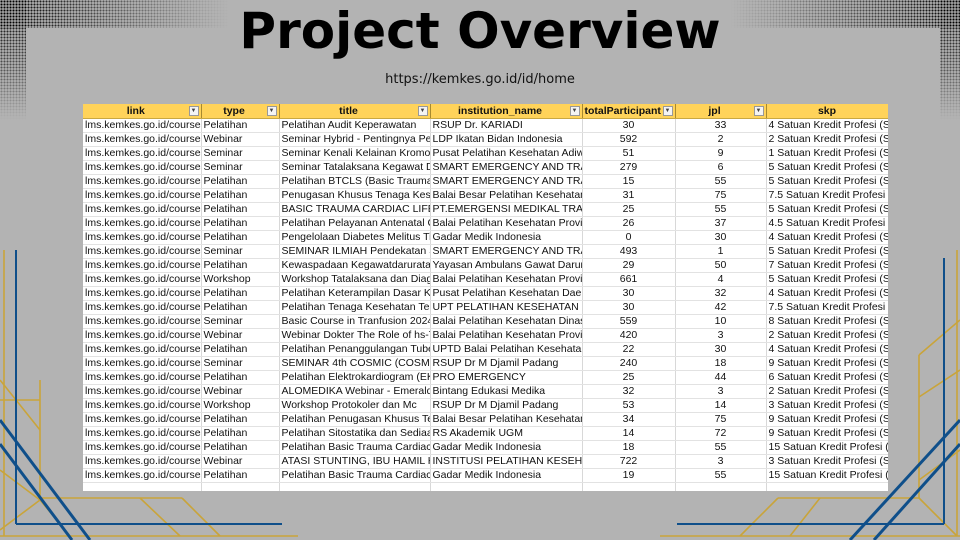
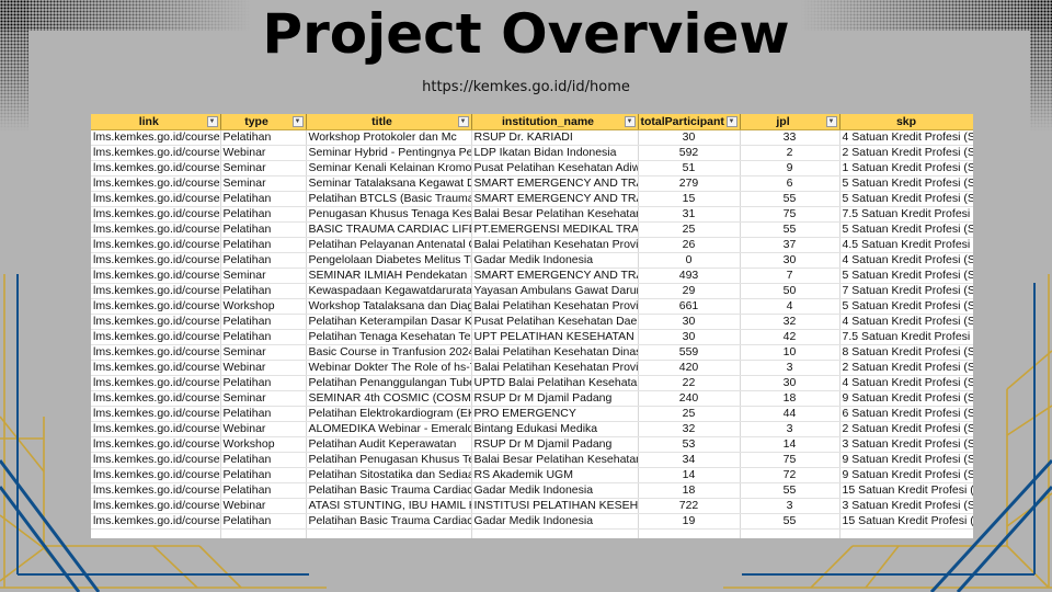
  Project Overview
  https://kemkes.go.id/id/home
  link	type	title	institution_name	totalParticipant	jpl	skp
- lms.kemkes.go.id/course	Pelatihan	Pelatihan Audit Keperawatan	RSUP Dr. KARIADI	30	33	4 Satuan Kredit Profesi (S
+ lms.kemkes.go.id/course	Pelatihan	Workshop Protokoler dan Mc	RSUP Dr. KARIADI	30	33	4 Satuan Kredit Profesi (S
  lms.kemkes.go.id/course	Webinar	Seminar Hybrid - Pentingnya Pe	LDP Ikatan Bidan Indonesia	592	2	2 Satuan Kredit Profesi (S
  lms.kemkes.go.id/course	Seminar	Seminar Kenali Kelainan Kromo	Pusat Pelatihan Kesehatan Adiw	51	9	1 Satuan Kredit Profesi (S
  lms.kemkes.go.id/course	Seminar	Seminar Tatalaksana Kegawat D	SMART EMERGENCY AND TR	279	6	5 Satuan Kredit Profesi (S
  lms.kemkes.go.id/course	Pelatihan	Pelatihan BTCLS (Basic Trauma	SMART EMERGENCY AND TR	15	55	5 Satuan Kredit Profesi (S
  lms.kemkes.go.id/course	Pelatihan	Penugasan Khusus Tenaga Kes	Balai Besar Pelatihan Kesehata	31	75	7.5 Satuan Kredit Profesi
  lms.kemkes.go.id/course	Pelatihan	BASIC TRAUMA CARDIAC LIF	PT.EMERGENSI MEDIKAL TRA	25	55	5 Satuan Kredit Profesi (S
  lms.kemkes.go.id/course	Pelatihan	Pelatihan Pelayanan Antenatal	Balai Pelatihan Kesehatan Provi	26	37	4.5 Satuan Kredit Profesi
  lms.kemkes.go.id/course	Pelatihan	Pengelolaan Diabetes Melitus T	Gadar Medik Indonesia	0	30	4 Satuan Kredit Profesi (S
- lms.kemkes.go.id/course	Seminar	SEMINAR ILMIAH Pendekatan	SMART EMERGENCY AND TR	493	1	5 Satuan Kredit Profesi (S
+ lms.kemkes.go.id/course	Seminar	SEMINAR ILMIAH Pendekatan	SMART EMERGENCY AND TR	493	7	5 Satuan Kredit Profesi (S
  lms.kemkes.go.id/course	Pelatihan	Kewaspadaan Kegawatdarurata	Yayasan Ambulans Gawat Daru	29	50	7 Satuan Kredit Profesi (S
  lms.kemkes.go.id/course	Workshop	Workshop Tatalaksana dan Diag	Balai Pelatihan Kesehatan Provi	661	4	5 Satuan Kredit Profesi (S
  lms.kemkes.go.id/course	Pelatihan	Pelatihan Keterampilan Dasar K	Pusat Pelatihan Kesehatan Dae	30	32	4 Satuan Kredit Profesi (S
  lms.kemkes.go.id/course	Pelatihan	Pelatihan Tenaga Kesehatan Te	UPT PELATIHAN KESEHATAN	30	42	7.5 Satuan Kredit Profesi
  lms.kemkes.go.id/course	Seminar	Basic Course in Tranfusion 202	Balai Pelatihan Kesehatan Dina	559	10	8 Satuan Kredit Profesi (S
  lms.kemkes.go.id/course	Webinar	Webinar Dokter The Role of hs-	Balai Pelatihan Kesehatan Provi	420	3	2 Satuan Kredit Profesi (S
  lms.kemkes.go.id/course	Pelatihan	Pelatihan Penanggulangan Tub	UPTD Balai Pelatihan Kesehata	22	30	4 Satuan Kredit Profesi (S
  lms.kemkes.go.id/course	Seminar	SEMINAR 4th COSMIC (COSM	RSUP Dr M Djamil Padang	240	18	9 Satuan Kredit Profesi (S
  lms.kemkes.go.id/course	Pelatihan	Pelatihan Elektrokardiogram (E	PRO EMERGENCY	25	44	6 Satuan Kredit Profesi (S
  lms.kemkes.go.id/course	Webinar	ALOMEDIKA Webinar - Emerald	Bintang Edukasi Medika	32	3	2 Satuan Kredit Profesi (S
- lms.kemkes.go.id/course	Workshop	Workshop Protokoler dan Mc	RSUP Dr M Djamil Padang	53	14	3 Satuan Kredit Profesi (S
+ lms.kemkes.go.id/course	Workshop	Pelatihan Audit Keperawatan	RSUP Dr M Djamil Padang	53	14	3 Satuan Kredit Profesi (S
  lms.kemkes.go.id/course	Pelatihan	Pelatihan Penugasan Khusus T	Balai Besar Pelatihan Kesehata	34	75	9 Satuan Kredit Profesi (S
  lms.kemkes.go.id/course	Pelatihan	Pelatihan Sitostatika dan Sediaa	RS Akademik UGM	14	72	9 Satuan Kredit Profesi (S
  lms.kemkes.go.id/course	Pelatihan	Pelatihan Basic Trauma Cardiac	Gadar Medik Indonesia	18	55	15 Satuan Kredit Profesi (
  lms.kemkes.go.id/course	Webinar	ATASI STUNTING, IBU HAMIL	INSTITUSI PELATIHAN KESEH	722	3	3 Satuan Kredit Profesi (S
  lms.kemkes.go.id/course	Pelatihan	Pelatihan Basic Trauma Cardiac	Gadar Medik Indonesia	19	55	15 Satuan Kredit Profesi (
